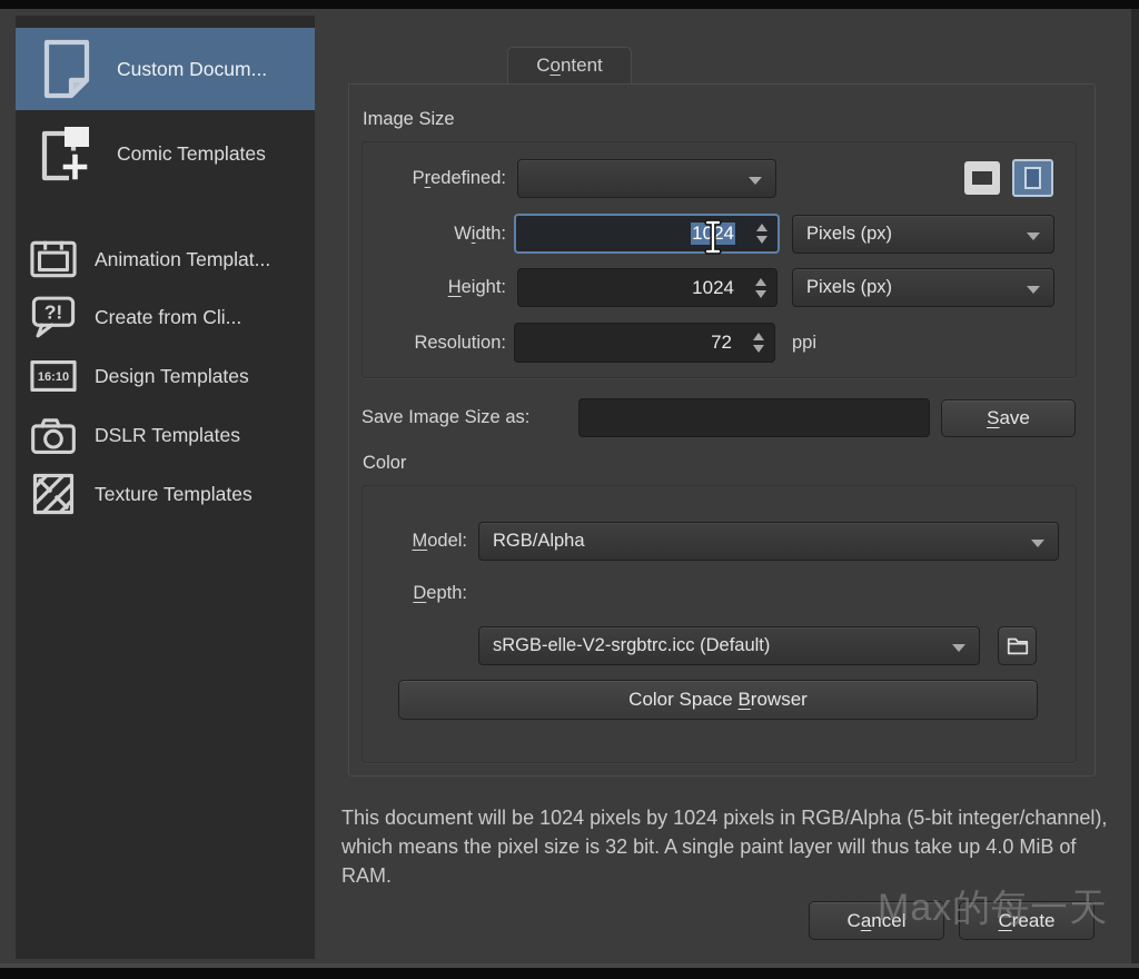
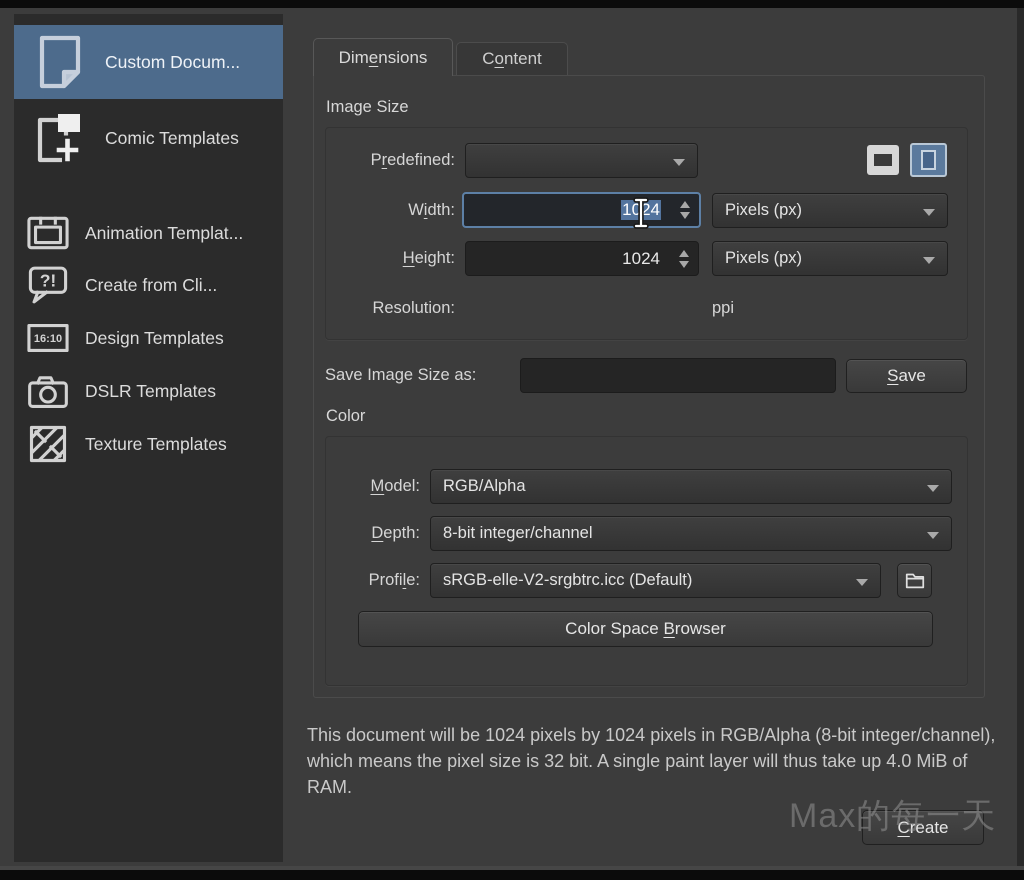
  Custom Docum...
  Comic Templates
  Animation Templat...
  ?!
  Create from Cli...
  16:10
  Design Templates
  DSLR Templates
  Texture Templates
+ Dimensions
  Content
  Image Size
  Predefined:
  Width:
  1024
  Pixels (px)
  Height:
  1024
  Pixels (px)
  Resolution:
- 72
  ppi
  Save Image Size as:
  Save
  Color
  Model:
  RGB/Alpha
  Depth:
+ 8-bit integer/channel
+ Profile:
  sRGB-elle-V2-srgbtrc.icc (Default)
  Color Space Browser
- This document will be 1024 pixels by 1024 pixels in RGB/Alpha (5-bit integer/channel), which means the pixel size is 32 bit. A single paint layer will thus take up 4.0 MiB of RAM.
+ This document will be 1024 pixels by 1024 pixels in RGB/Alpha (8-bit integer/channel), which means the pixel size is 32 bit. A single paint layer will thus take up 4.0 MiB of RAM.
- Cancel
  Create
  Max的每一天
